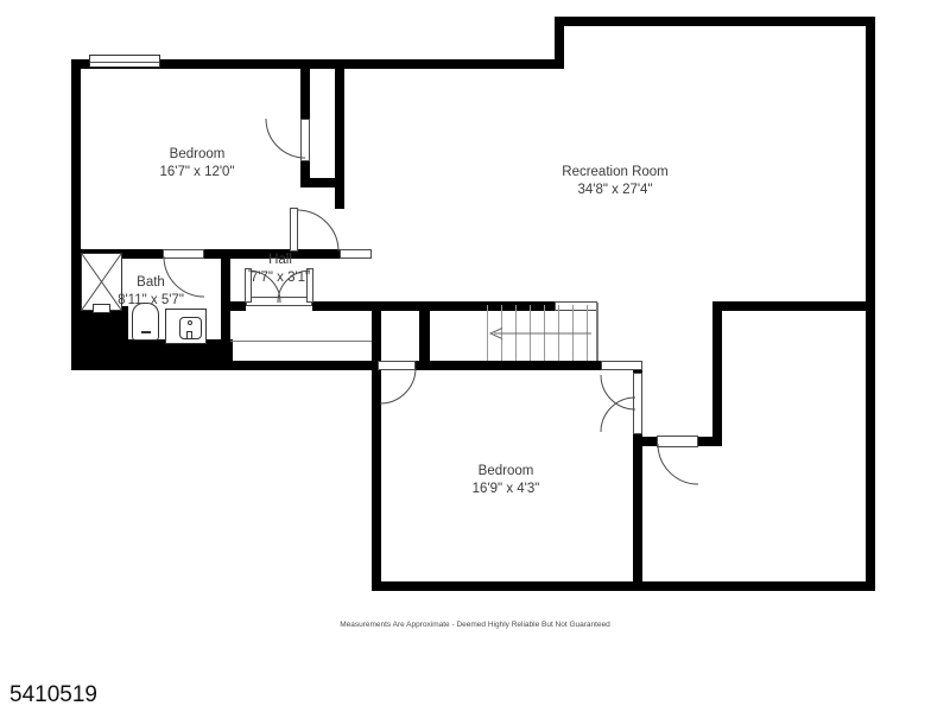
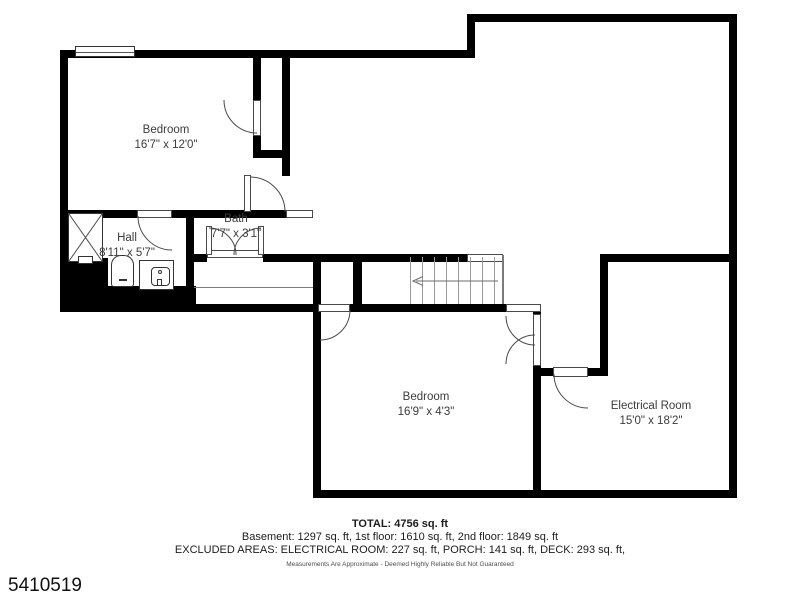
  Bedroom
  16'7" x 12'0"
- Recreation Room
- 34'8" x 27'4"
- Bath
+ Hall
  8'11" x 5'7"
- Hall
+ Bath
  7'7" x 3'1"
  Bedroom
  16'9" x 4'3"
+ Electrical Room
+ 15'0" x 18'2"
+ TOTAL: 4756 sq. ft
+ Basement: 1297 sq. ft, 1st floor: 1610 sq. ft, 2nd floor: 1849 sq. ft
+ EXCLUDED AREAS: ELECTRICAL ROOM: 227 sq. ft, PORCH: 141 sq. ft, DECK: 293 sq. ft,
  5410519
